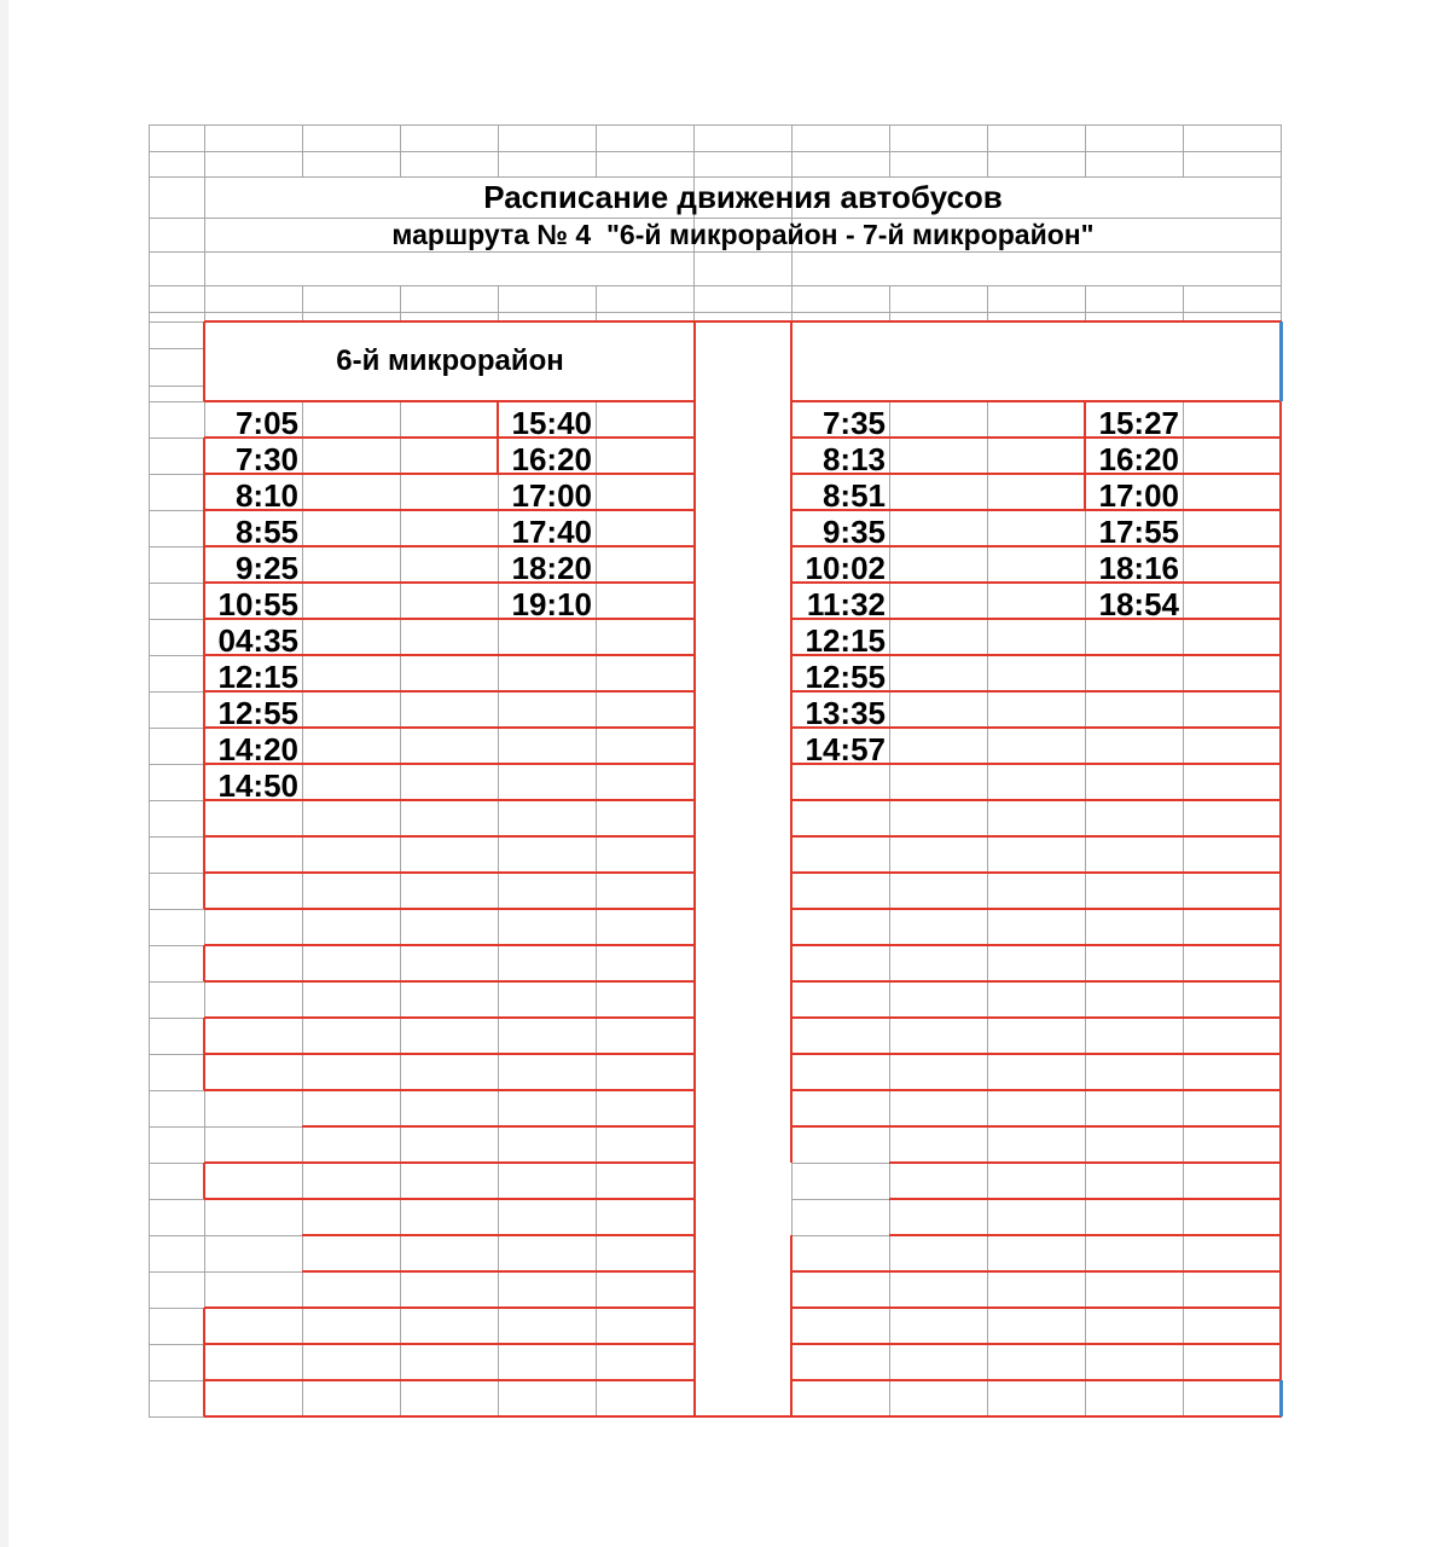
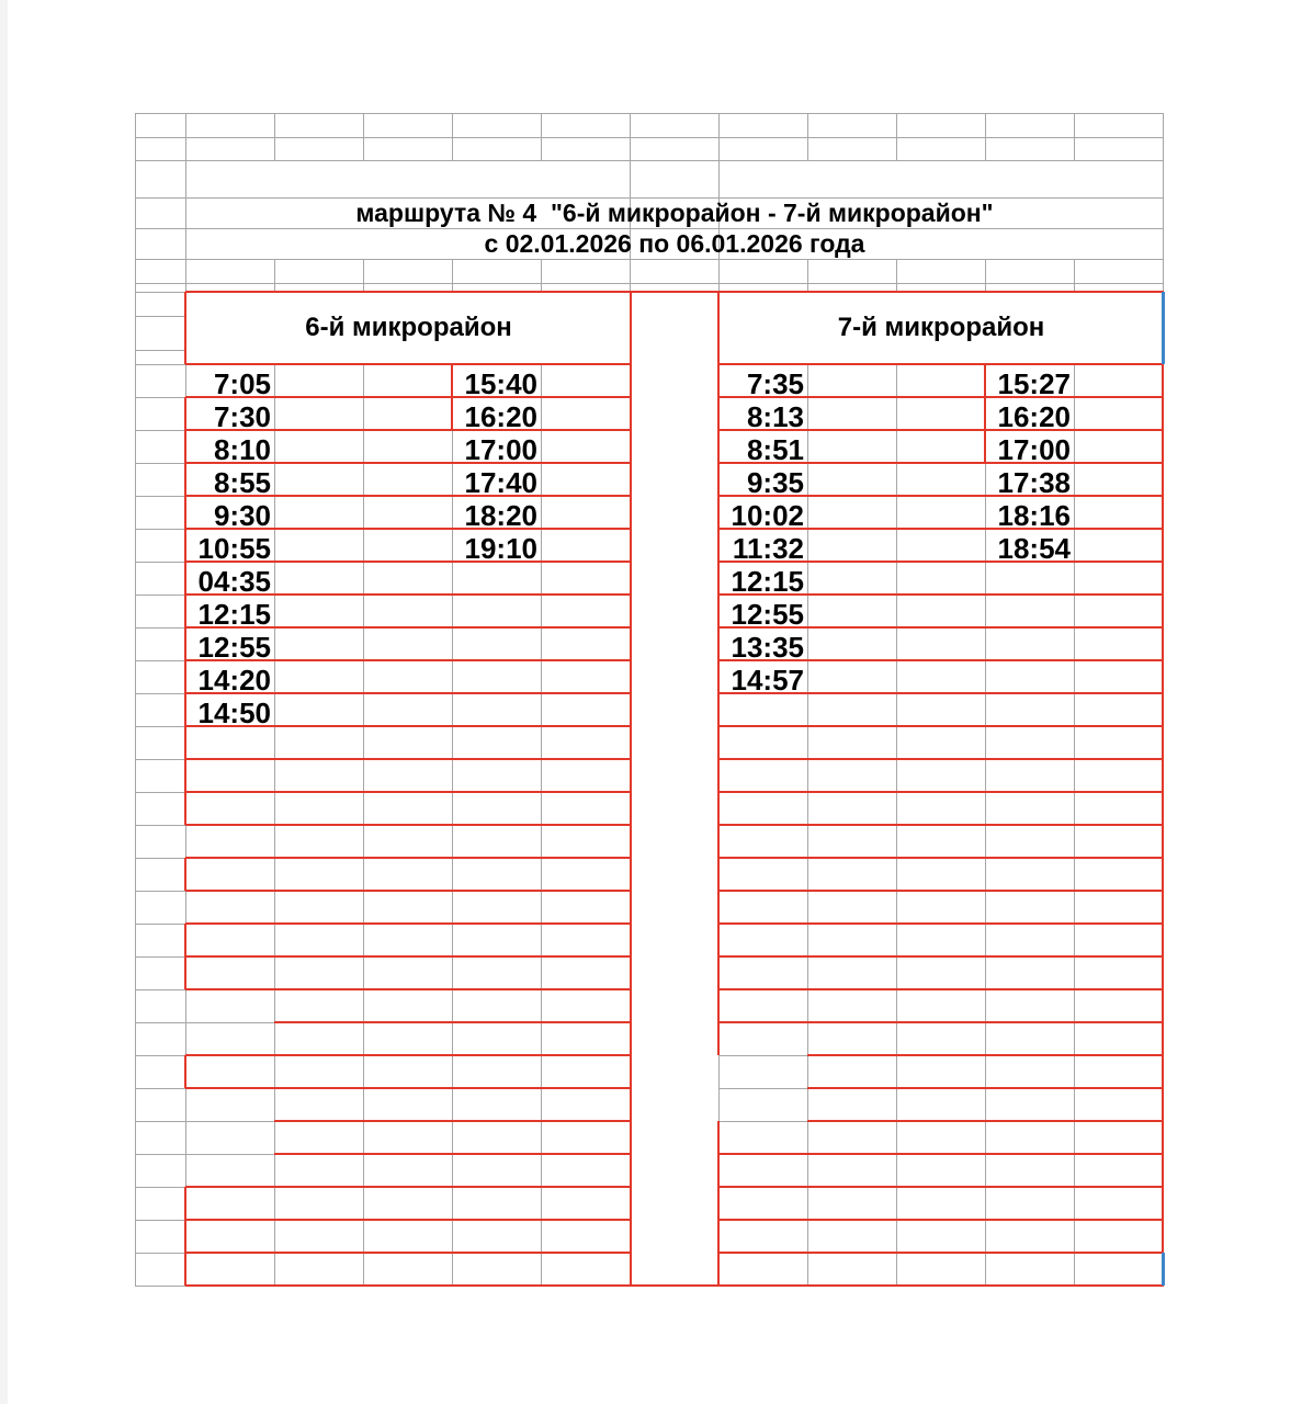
- Расписание движения автобусов
  маршрута № 4 "6-й микрорайон - 7-й микрорайон"
+ с 02.01.2026 по 06.01.2026 года
  6-й микрорайон
+ 7-й микрорайон
  7:05
  7:30
  8:10
  8:55
- 9:25
+ 9:30
  10:55
  04:35
  12:15
  12:55
  14:20
  14:50
  15:40
  16:20
  17:00
  17:40
  18:20
  19:10
  7:35
  8:13
  8:51
  9:35
  10:02
  11:32
  12:15
  12:55
  13:35
  14:57
  15:27
  16:20
  17:00
- 17:55
+ 17:38
  18:16
  18:54
